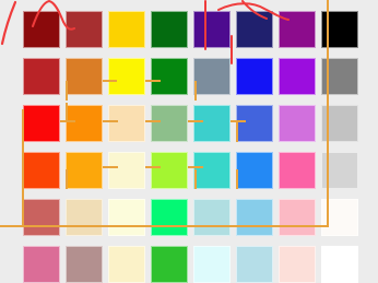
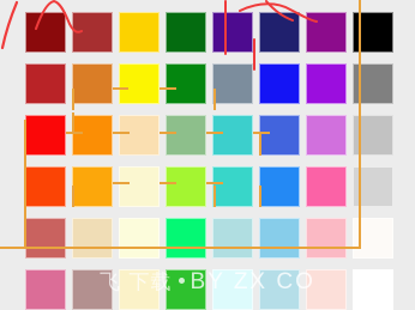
+ 飞 下载
+ BY ZX CO
